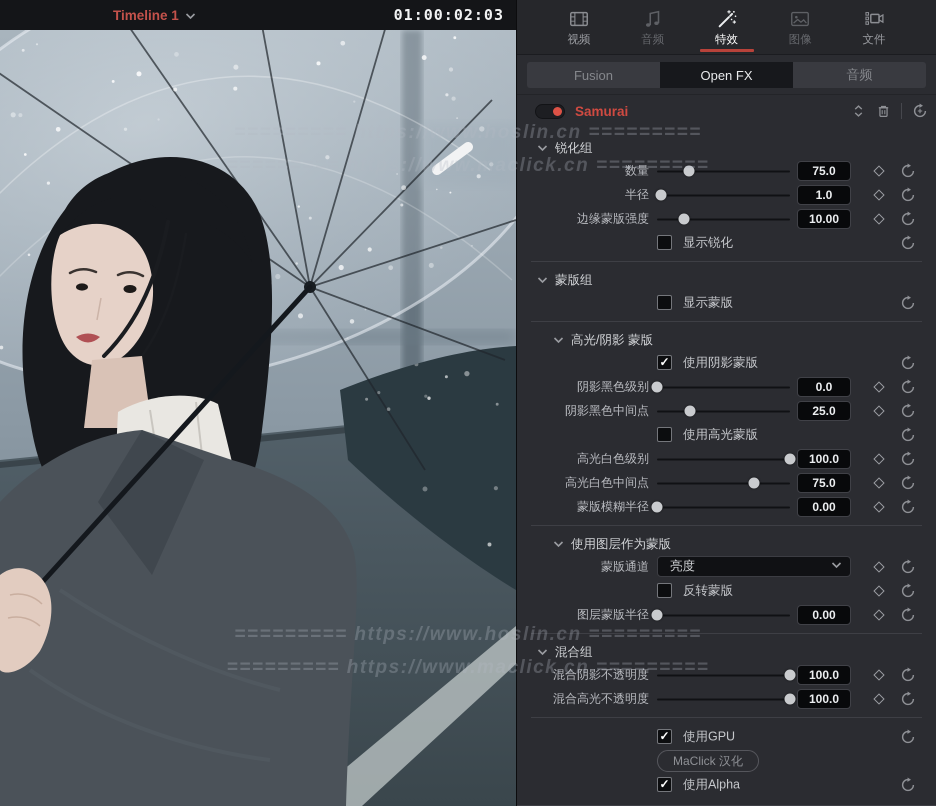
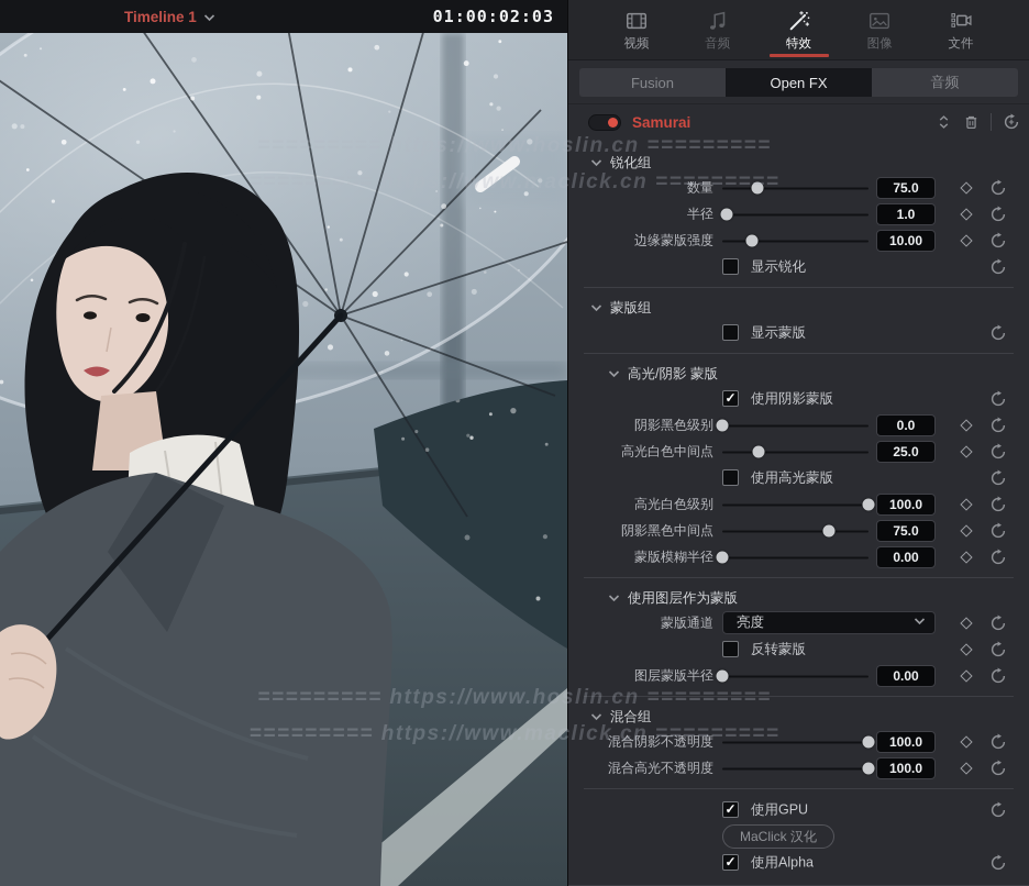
  Timeline 1
  01:00:02:03
  视频
  音频
  特效
  图像
  文件
  Fusion
  Open FX
  音频
  Samurai
  锐化组
  数量
  75.0
  半径
  1.0
  边缘蒙版强度
  10.00
  显示锐化
  蒙版组
  显示蒙版
  高光/阴影 蒙版
  使用阴影蒙版
  阴影黑色级别
  0.0
- 阴影黑色中间点
+ 高光白色中间点
  25.0
  使用高光蒙版
  高光白色级别
  100.0
- 高光白色中间点
+ 阴影黑色中间点
  75.0
  蒙版模糊半径
  0.00
  使用图层作为蒙版
  蒙版通道
  亮度
  反转蒙版
  图层蒙版半径
  0.00
  混合组
  混合阴影不透明度
  100.0
  混合高光不透明度
  100.0
  使用GPU
  MaClick 汉化
  使用Alpha
  ========= https://www.hoslin.cn =========
  ========= https://www.maclick.cn =========
  ========= https://www.hoslin.cn =========
  ========= https://www.maclick.cn =========
